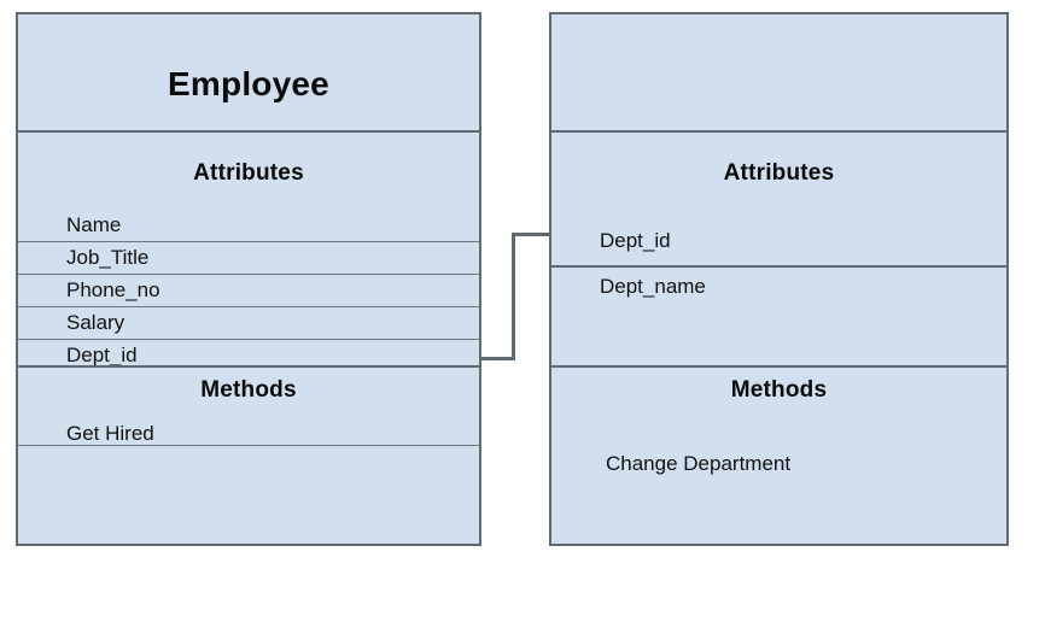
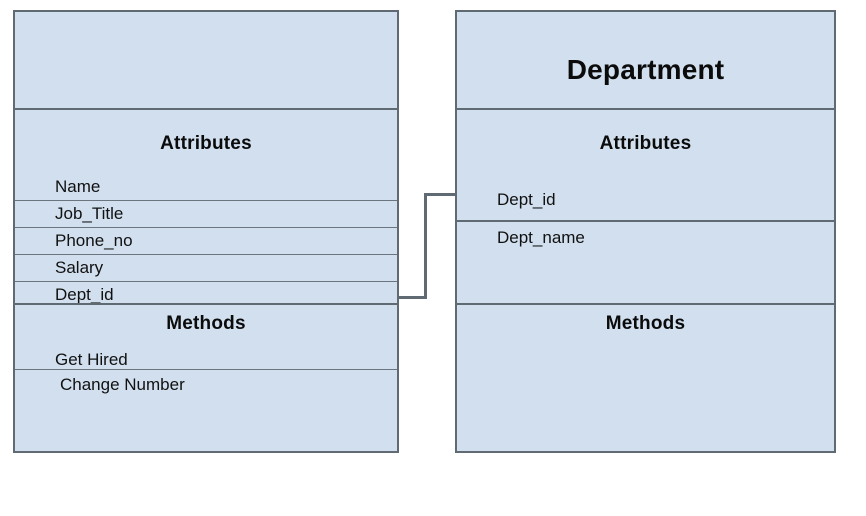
- Employee
  Attributes
  Name
  Job_Title
  Phone_no
  Salary
  Dept_id
  Methods
  Get Hired
+ Change Number
+ Department
  Attributes
  Dept_id
  Dept_name
  Methods
- Change Department
